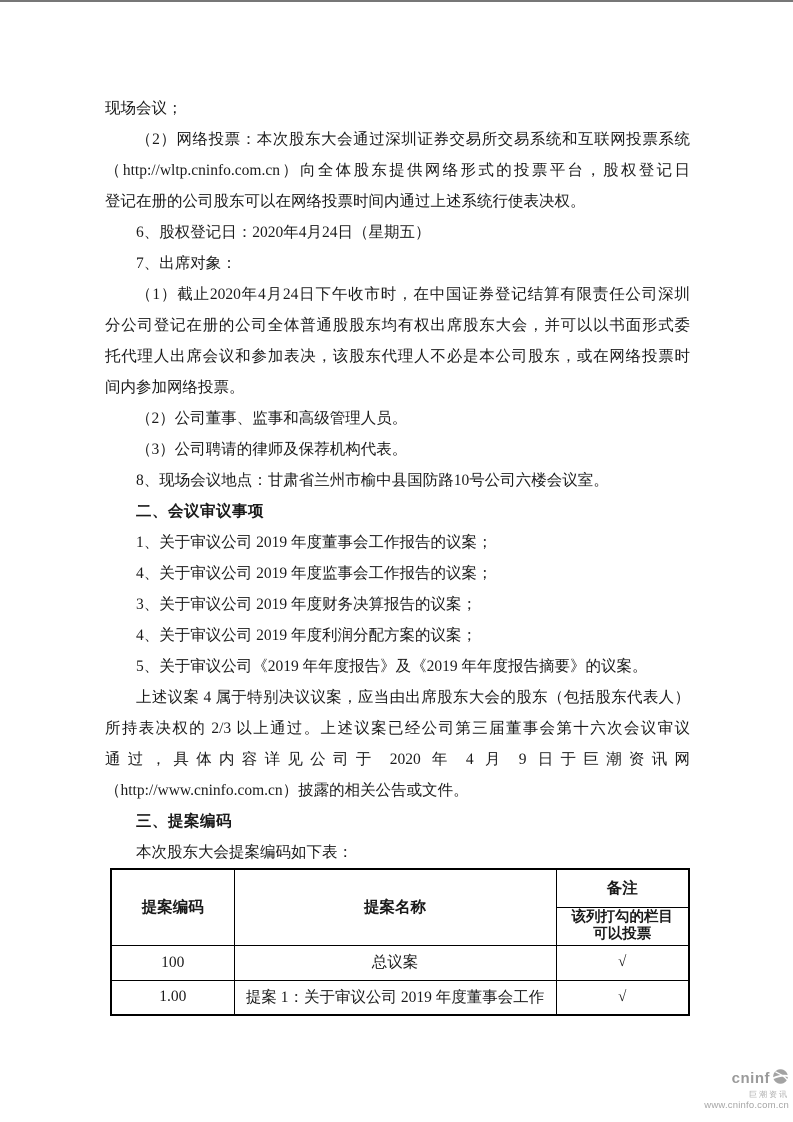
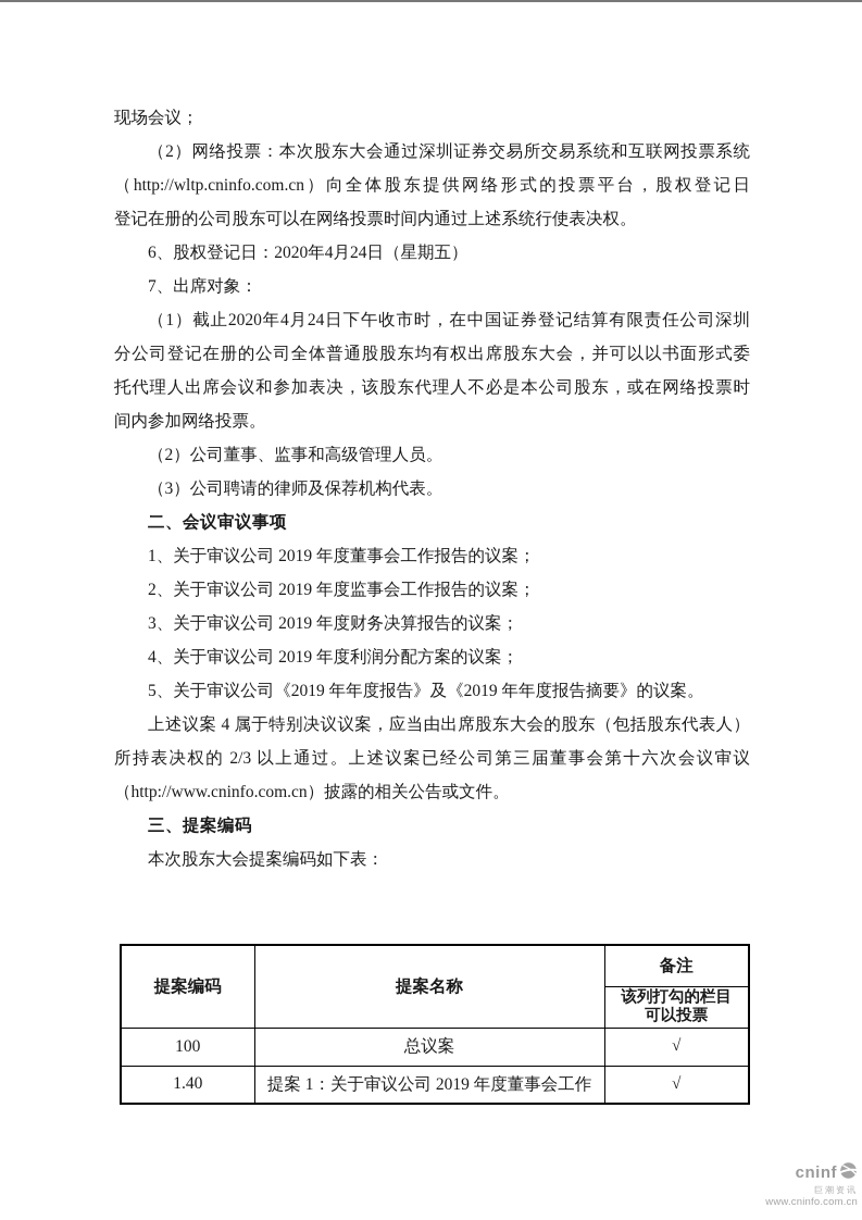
  现场会议；
  （2）网络投票：本次股东大会通过深圳证券交易所交易系统和互联网投票系统
  （http://wltp.cninfo.com.cn）向全体股东提供网络形式的投票平台，股权登记日
  登记在册的公司股东可以在网络投票时间内通过上述系统行使表决权。
  6、股权登记日：2020年4月24日（星期五）
  7、出席对象：
  （1）截止2020年4月24日下午收市时，在中国证券登记结算有限责任公司深圳
  分公司登记在册的公司全体普通股股东均有权出席股东大会，并可以以书面形式委
  托代理人出席会议和参加表决，该股东代理人不必是本公司股东，或在网络投票时
  间内参加网络投票。
  （2）公司董事、监事和高级管理人员。
  （3）公司聘请的律师及保荐机构代表。
- 8、现场会议地点：甘肃省兰州市榆中县国防路10号公司六楼会议室。
  二、会议审议事项
  1、关于审议公司 2019 年度董事会工作报告的议案；
- 4、关于审议公司 2019 年度监事会工作报告的议案；
+ 2、关于审议公司 2019 年度监事会工作报告的议案；
  3、关于审议公司 2019 年度财务决算报告的议案；
  4、关于审议公司 2019 年度利润分配方案的议案；
  5、关于审议公司《2019 年年度报告》及《2019 年年度报告摘要》的议案。
  上述议案 4 属于特别决议议案，应当由出席股东大会的股东（包括股东代表人）
  所持表决权的 2/3 以上通过。上述议案已经公司第三届董事会第十六次会议审议
- 通过，具体内容详见公司于 2020 年 4 月 9 日于巨潮资讯网
  （http://www.cninfo.com.cn）披露的相关公告或文件。
  三、提案编码
  本次股东大会提案编码如下表：
  提案编码	提案名称	备注
  该列打勾的栏目 可以投票
  100	总议案	√
- 1.00	提案 1：关于审议公司 2019 年度董事会工作	√
+ 1.40	提案 1：关于审议公司 2019 年度董事会工作	√
  cninf
  巨潮资讯
  www.cninfo.com.cn
